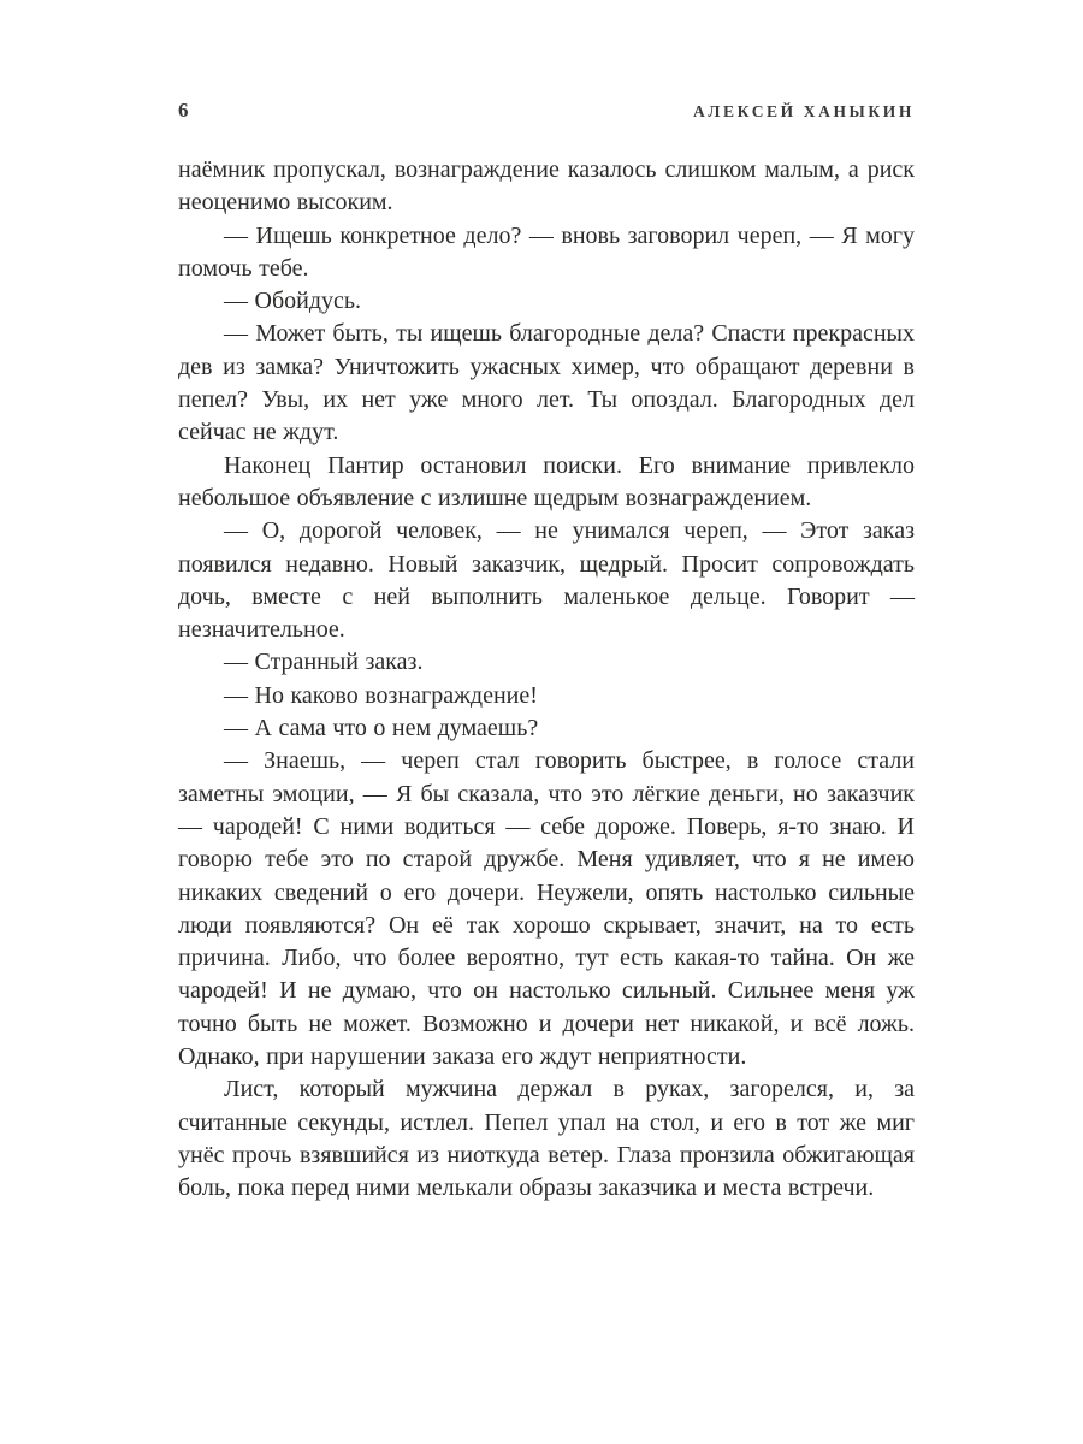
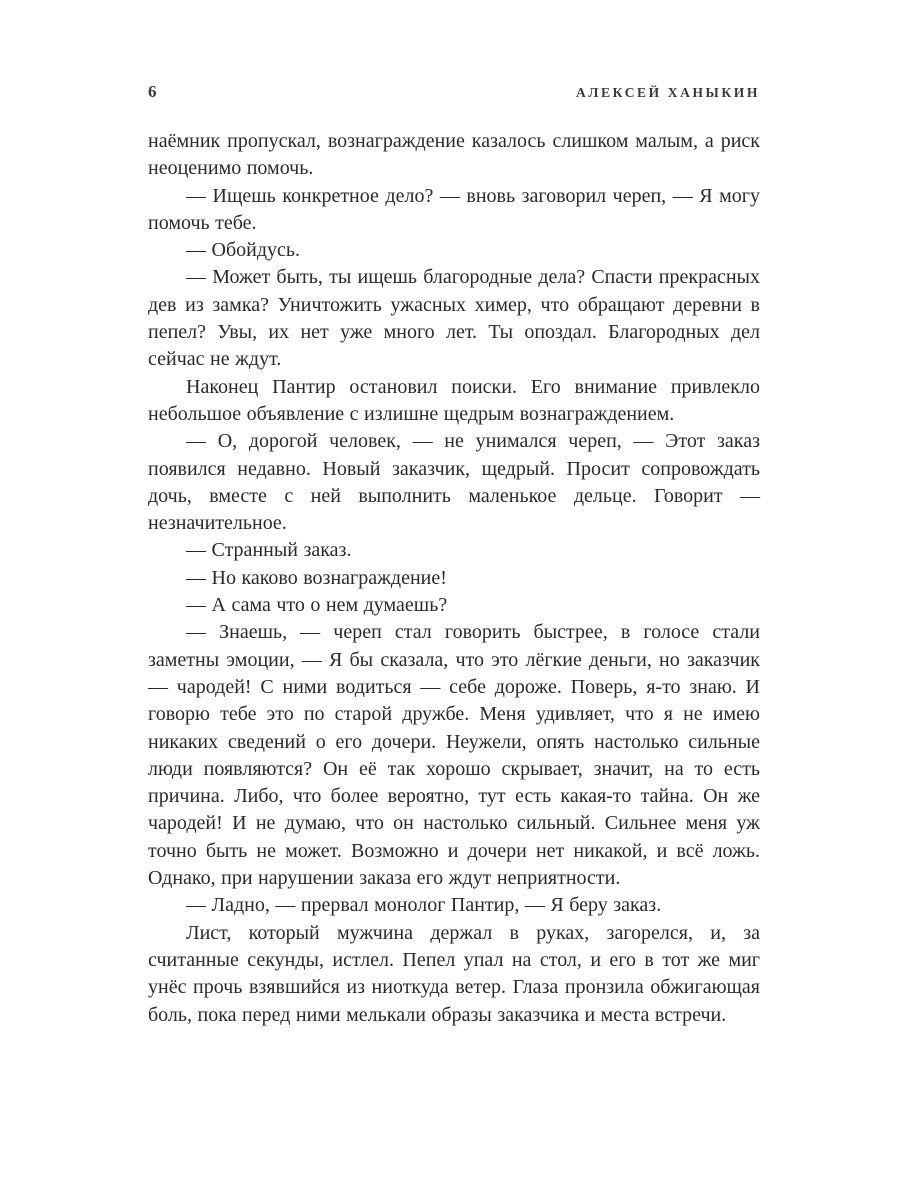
  6
  АЛЕКСЕЙ ХАНЫКИН
- наёмник пропускал, вознаграждение казалось слишком малым, а риск неоценимо высоким.
+ наёмник пропускал, вознаграждение казалось слишком малым, а риск неоценимо помочь.
  — Ищешь конкретное дело? — вновь заговорил череп, — Я могу помочь тебе.
  — Обойдусь.
  — Может быть, ты ищешь благородные дела? Спасти прекрасных дев из замка? Уничтожить ужасных химер, что обращают деревни в пепел? Увы, их нет уже много лет. Ты опоздал. Благородных дел сейчас не ждут.
  Наконец Пантир остановил поиски. Его внимание привлекло небольшое объявление с излишне щедрым вознаграждением.
  — О, дорогой человек, — не унимался череп, — Этот заказ появился недавно. Новый заказчик, щедрый. Просит сопровождать дочь, вместе с ней выполнить маленькое дельце. Говорит — незначительное.
  — Странный заказ.
  — Но каково вознаграждение!
  — А сама что о нем думаешь?
  — Знаешь, — череп стал говорить быстрее, в голосе стали заметны эмоции, — Я бы сказала, что это лёгкие деньги, но заказчик — чародей! С ними водиться — себе дороже. Поверь, я-то знаю. И говорю тебе это по старой дружбе. Меня удивляет, что я не имею никаких сведений о его дочери. Неужели, опять настолько сильные люди появляются? Он её так хорошо скрывает, значит, на то есть причина. Либо, что более вероятно, тут есть какая-то тайна. Он же чародей! И не думаю, что он настолько сильный. Сильнее меня уж точно быть не может. Возможно и дочери нет никакой, и всё ложь. Однако, при нарушении заказа его ждут неприятности.
+ — Ладно, — прервал монолог Пантир, — Я беру заказ.
  Лист, который мужчина держал в руках, загорелся, и, за считанные секунды, истлел. Пепел упал на стол, и его в тот же миг унёс прочь взявшийся из ниоткуда ветер. Глаза пронзила обжигающая боль, пока перед ними мелькали образы заказчика и места встречи.
